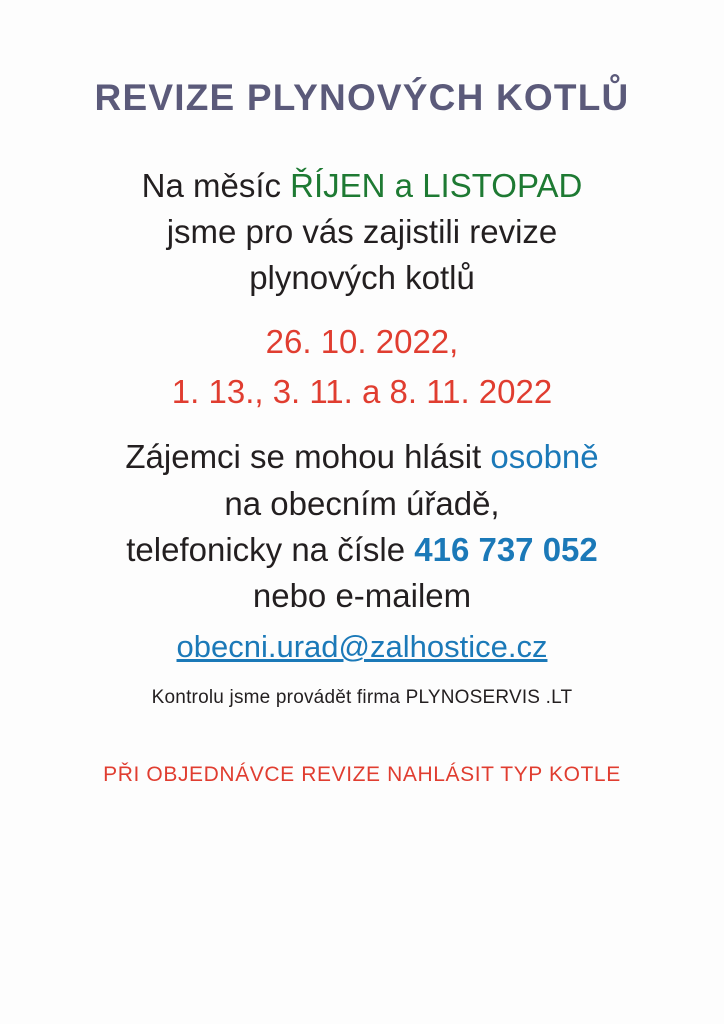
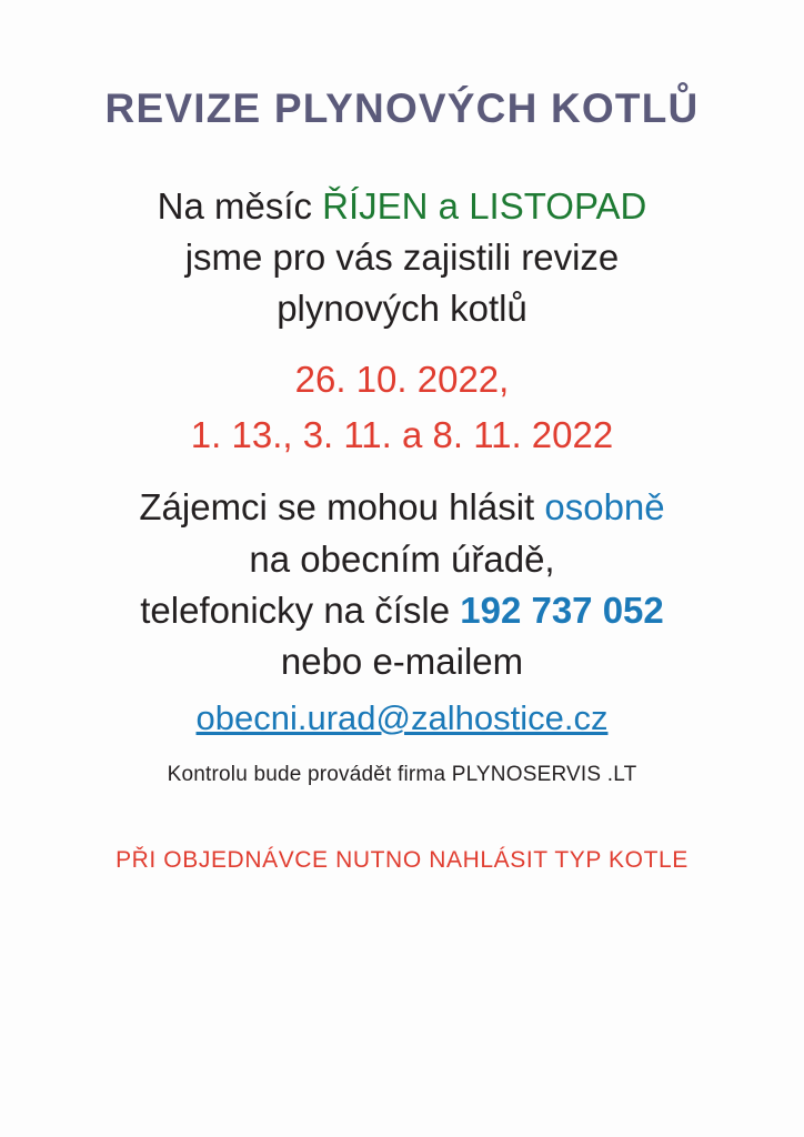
  REVIZE PLYNOVÝCH KOTLŮ
  Na měsíc ŘÍJEN a LISTOPAD
  jsme pro vás zajistili revize
  plynových kotlů
  26. 10. 2022,
  1. 13., 3. 11. a 8. 11. 2022
  Zájemci se mohou hlásit osobně
  na obecním úřadě,
- telefonicky na čísle 416 737 052
+ telefonicky na čísle 192 737 052
  nebo e-mailem
  obecni.urad@zalhostice.cz
- Kontrolu jsme provádět firma PLYNOSERVIS .LT
+ Kontrolu bude provádět firma PLYNOSERVIS .LT
- PŘI OBJEDNÁVCE REVIZE NAHLÁSIT TYP KOTLE
+ PŘI OBJEDNÁVCE NUTNO NAHLÁSIT TYP KOTLE
